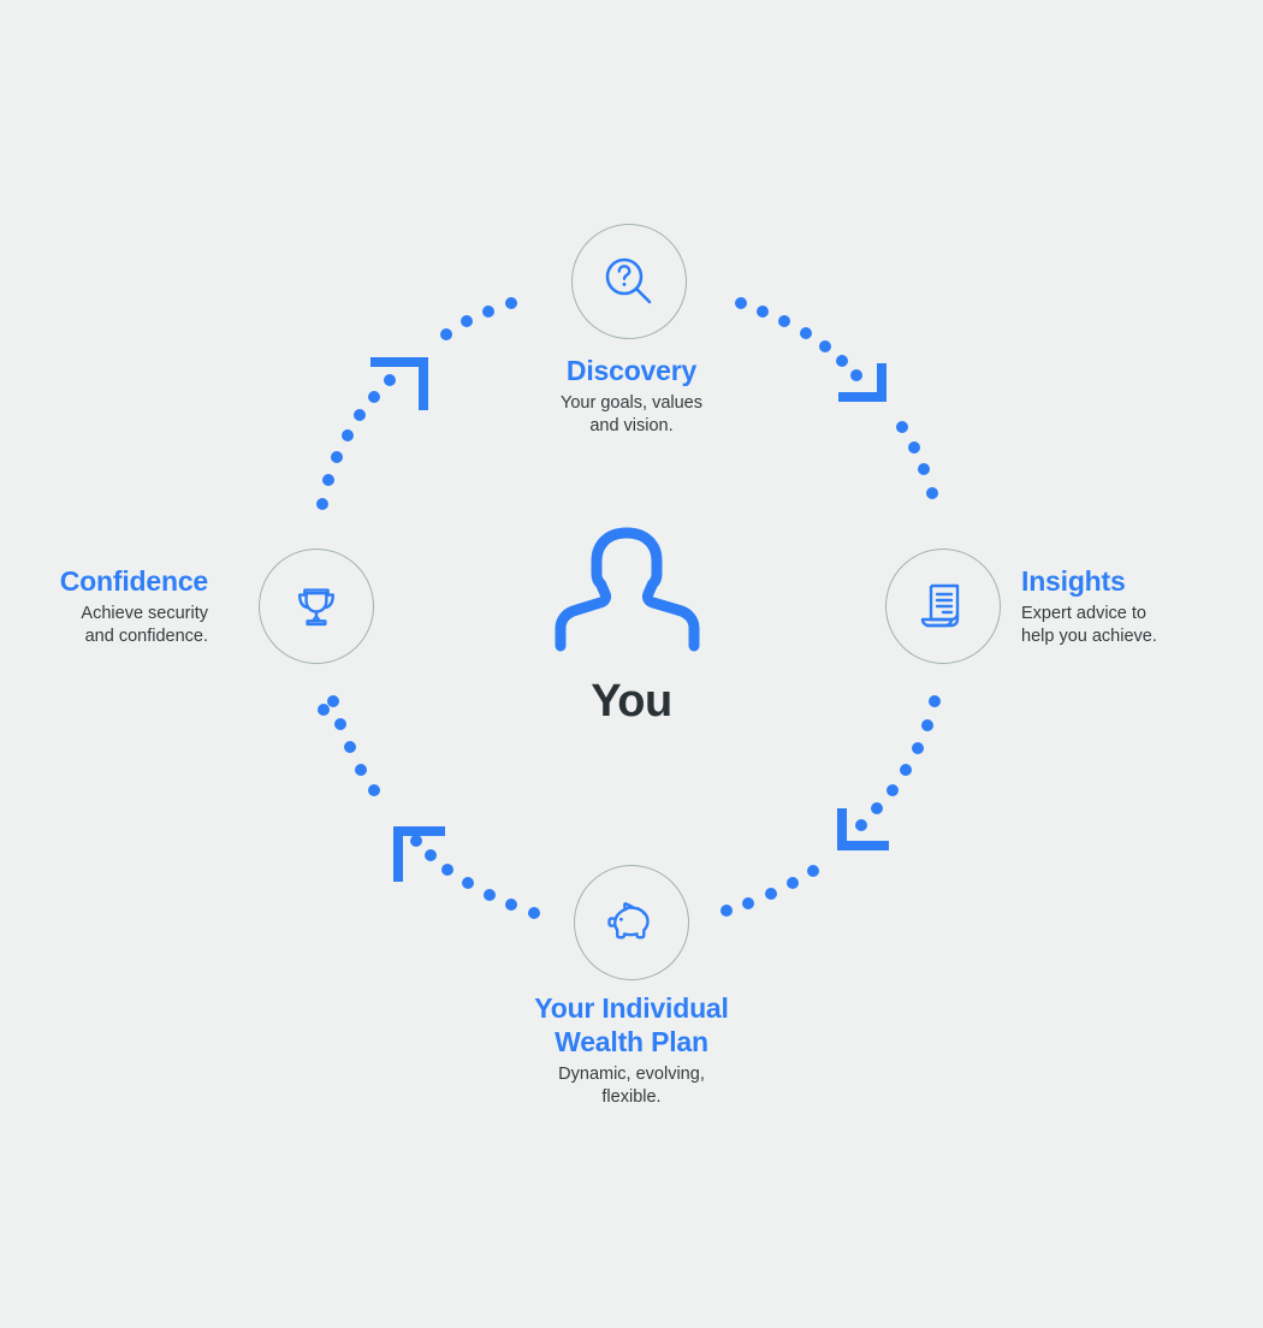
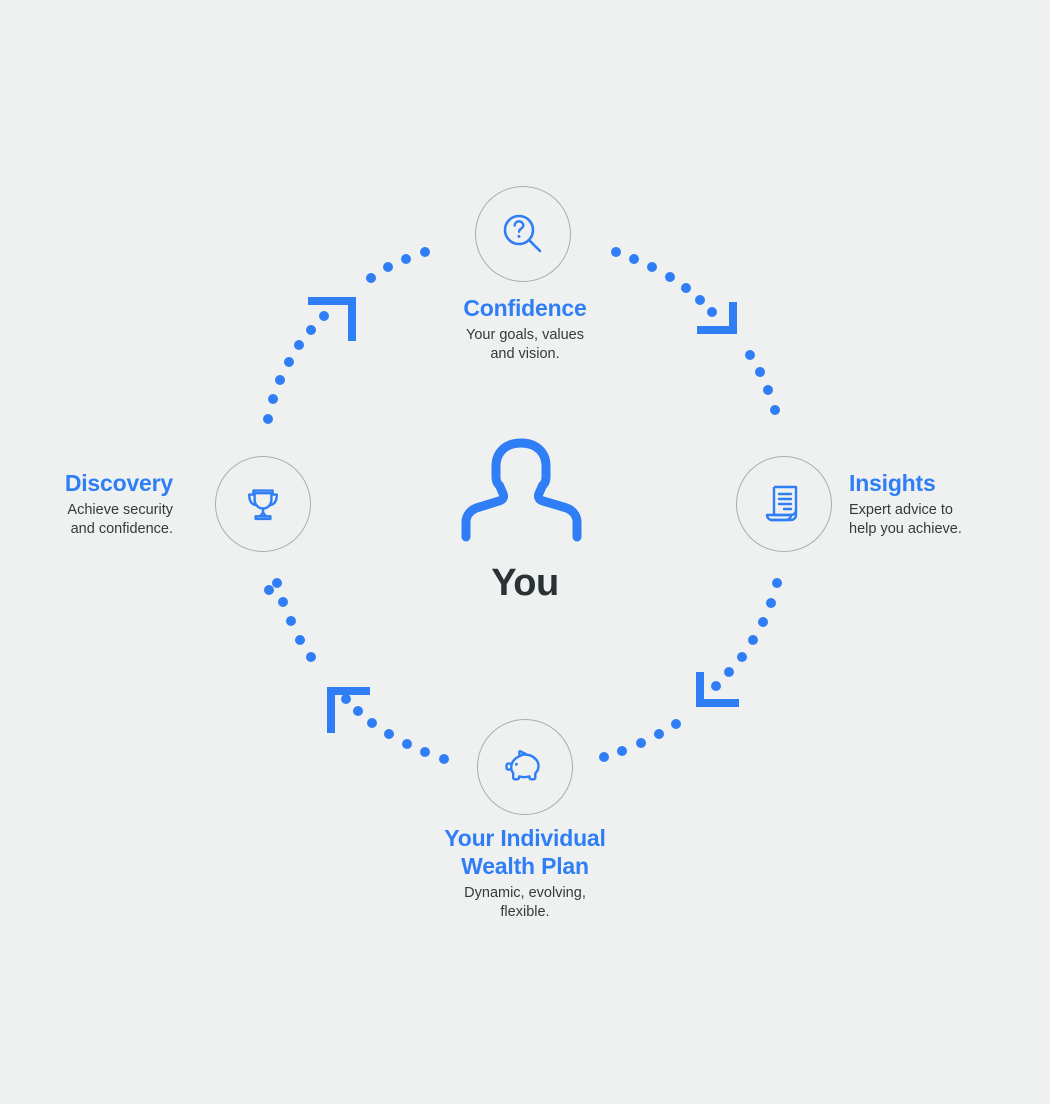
- Discovery
+ Confidence
  Your goals, values
  and vision.
  Insights
  Expert advice to
  help you achieve.
  Your Individual
  Wealth Plan
  Dynamic, evolving,
  flexible.
- Confidence
+ Discovery
  Achieve security
  and confidence.
  You
